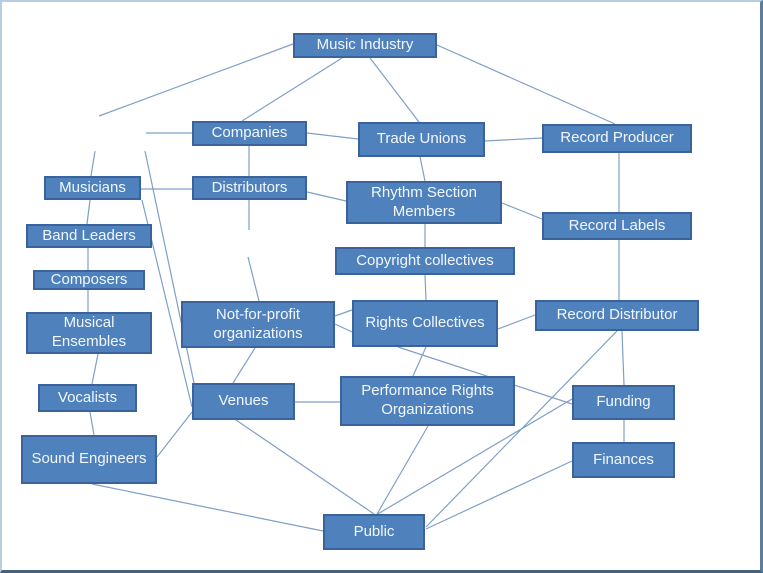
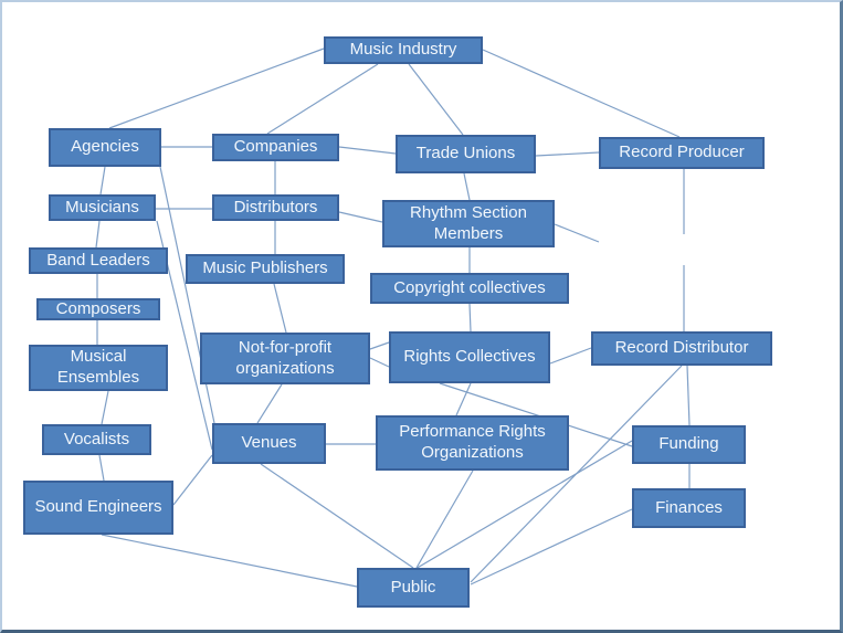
  Music Industry
+ Agencies
  Companies
  Trade Unions
  Record Producer
  Musicians
  Distributors
  Rhythm Section Members
- Record Labels
  Band Leaders
+ Music Publishers
  Copyright collectives
  Composers
  Not-for-profit organizations
  Rights Collectives
  Record Distributor
  Musical Ensembles
  Vocalists
  Venues
  Performance Rights Organizations
  Funding
  Sound Engineers
  Finances
  Public
